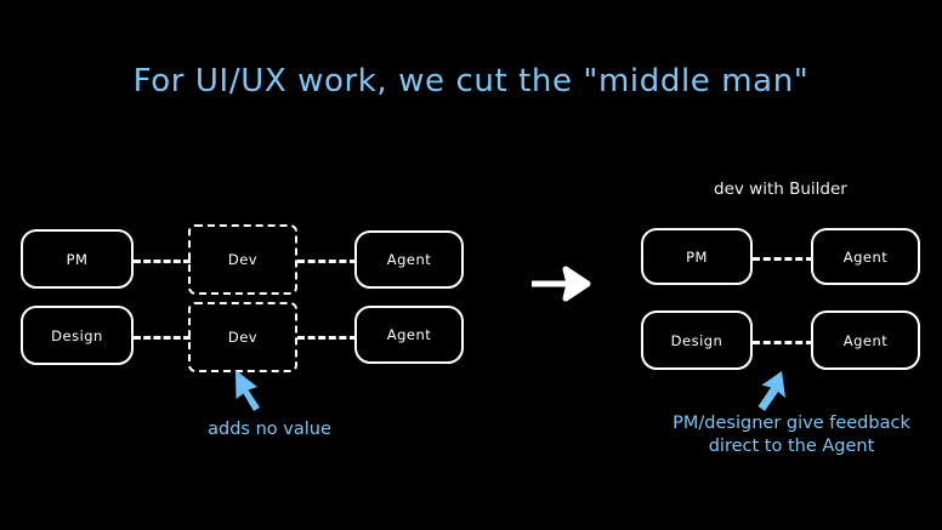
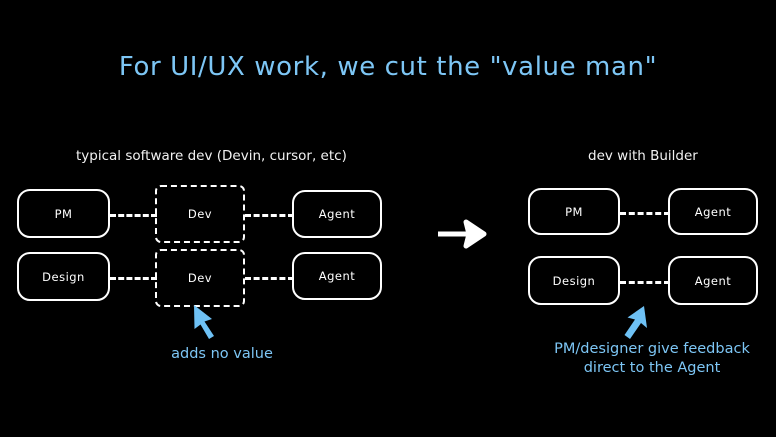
- For UI/UX work, we cut the "middle man"
+ For UI/UX work, we cut the "value man"
+ typical software dev (Devin, cursor, etc)
  dev with Builder
  PM
  Design
  Dev
  Dev
  Agent
  Agent
  PM
  Design
  Agent
  Agent
  adds no value
  PM/designer give feedback
  direct to the Agent
